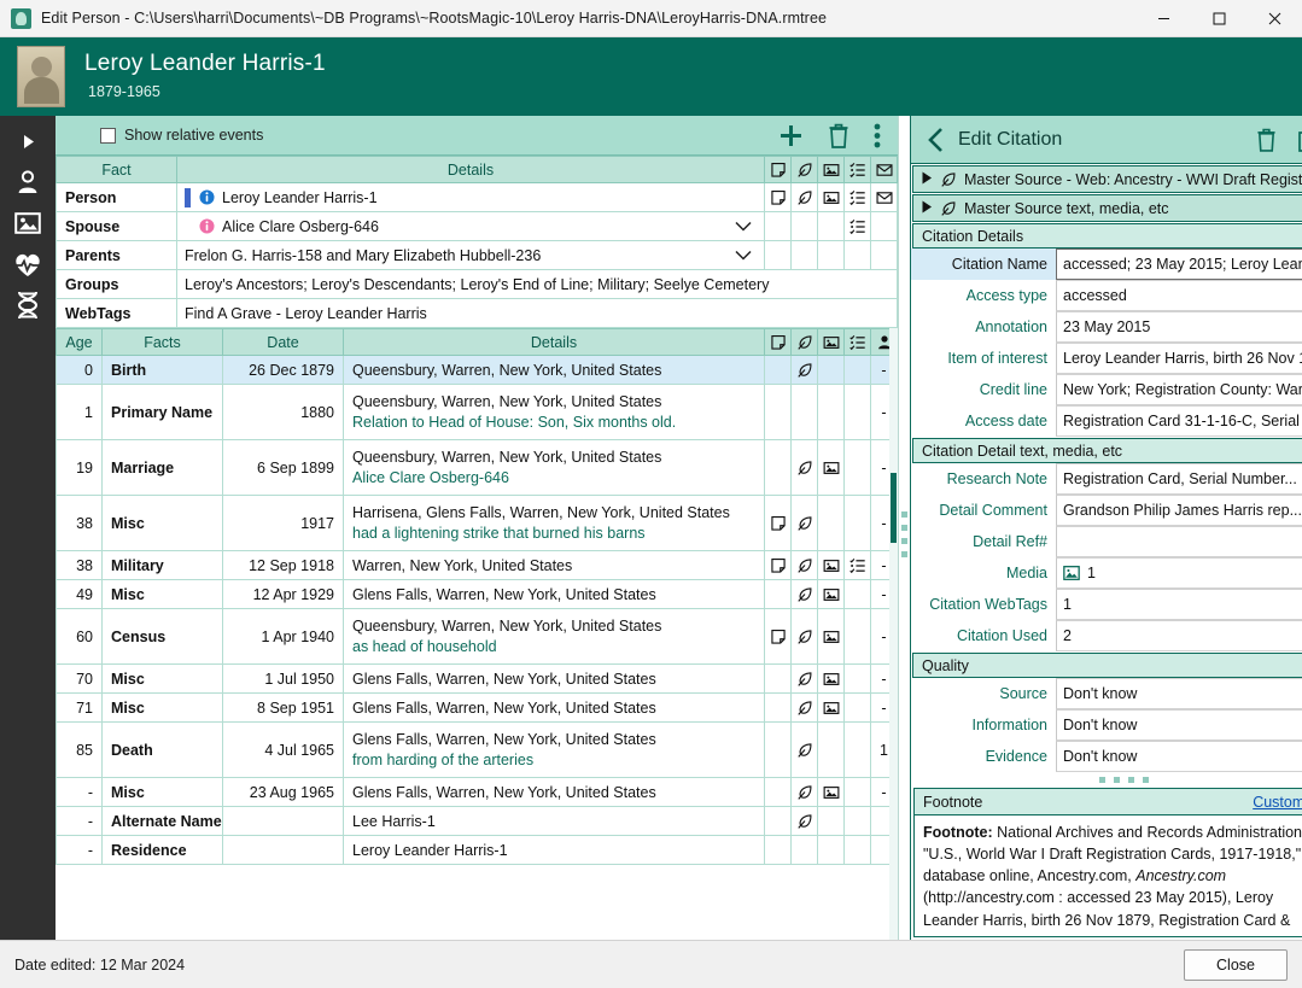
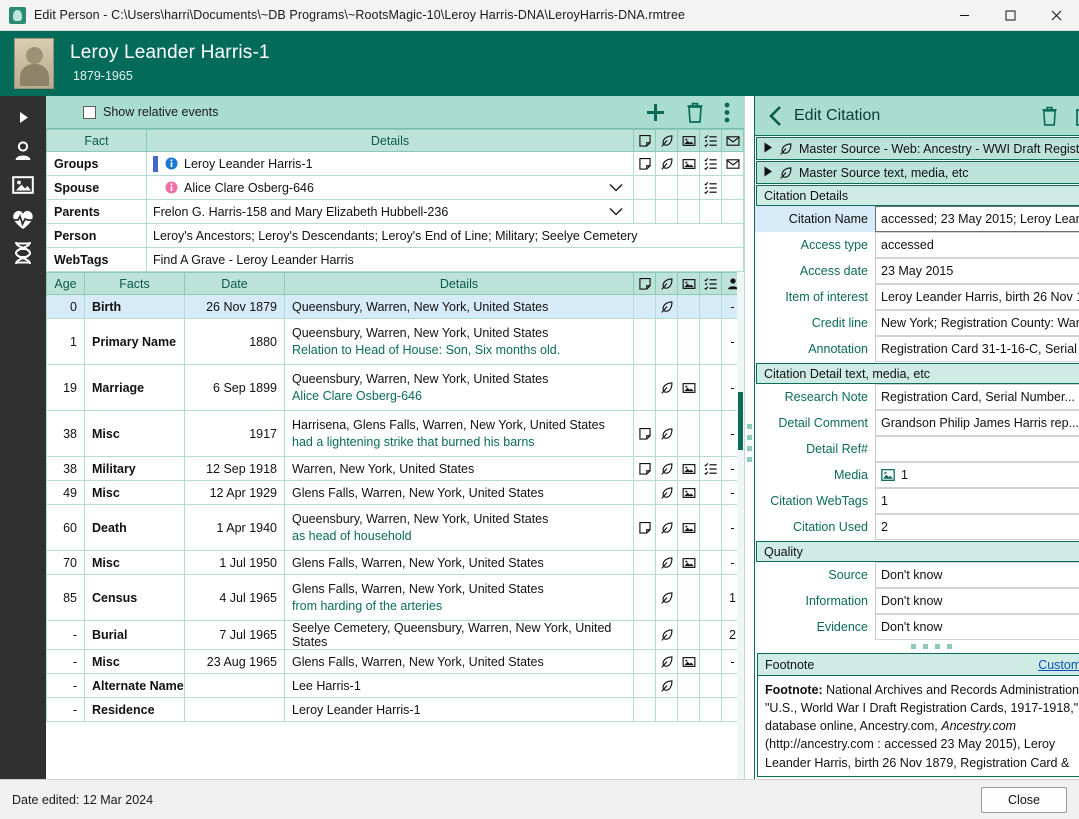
  Edit Person - C:\Users\harri\Documents\~DB Programs\~RootsMagic-10\Leroy Harris-DNA\LeroyHarris-DNA.rmtree
  Leroy Leander Harris-1
  1879-1965
  Show relative events
  Fact	Details
- Person	Leroy Leander Harris-1
+ Groups	Leroy Leander Harris-1
  Spouse	Alice Clare Osberg-646
  Parents	Frelon G. Harris-158 and Mary Elizabeth Hubbell-236
- Groups	Leroy's Ancestors; Leroy's Descendants; Leroy's End of Line; Military; Seelye Cemetery
+ Person	Leroy's Ancestors; Leroy's Descendants; Leroy's End of Line; Military; Seelye Cemetery
  WebTags	Find A Grave - Leroy Leander Harris
  Age	Facts	Date	Details
- 0	Birth	26 Dec 1879	Queensbury, Warren, New York, United States					-
+ 0	Birth	26 Nov 1879	Queensbury, Warren, New York, United States					-
  1	Primary Name	1880	Queensbury, Warren, New York, United StatesRelation to Head of House: Son, Six months old.					-
  19	Marriage	6 Sep 1899	Queensbury, Warren, New York, United StatesAlice Clare Osberg-646					-
  38	Misc	1917	Harrisena, Glens Falls, Warren, New York, United Stateshad a lightening strike that burned his barns					-
  38	Military	12 Sep 1918	Warren, New York, United States					-
  49	Misc	12 Apr 1929	Glens Falls, Warren, New York, United States					-
- 60	Census	1 Apr 1940	Queensbury, Warren, New York, United Statesas head of household					-
+ 60	Death	1 Apr 1940	Queensbury, Warren, New York, United Statesas head of household					-
  70	Misc	1 Jul 1950	Glens Falls, Warren, New York, United States					-
- 71	Misc	8 Sep 1951	Glens Falls, Warren, New York, United States					-
- 85	Death	4 Jul 1965	Glens Falls, Warren, New York, United Statesfrom harding of the arteries					1
+ 85	Census	4 Jul 1965	Glens Falls, Warren, New York, United Statesfrom harding of the arteries					1
+ -	Burial	7 Jul 1965	Seelye Cemetery, Queensbury, Warren, New York, United States					2
  -	Misc	23 Aug 1965	Glens Falls, Warren, New York, United States					-
  -	Alternate Name		Lee Harris-1
  -	Residence		Leroy Leander Harris-1
  Edit Citation
  Master Source - Web: Ancestry - WWI Draft Regist
  Master Source text, media, etc
  Citation Details
  Citation Name
  accessed; 23 May 2015; Leroy Lea
  Access type
  accessed
- Annotation
+ Access date
  23 May 2015
  Item of interest
  Leroy Leander Harris, birth 26 Nov
  Credit line
  New York; Registration County: War
- Access date
+ Annotation
  Registration Card 31-1-16-C, Serial
  Citation Detail text, media, etc
  Research Note
  Registration Card, Serial Number...
  Detail Comment
  Grandson Philip James Harris rep...
  Detail Ref#
  Media
  1
  Citation WebTags
  1
  Citation Used
  2
  Quality
  Source
  Don't know
  Information
  Don't know
  Evidence
  Don't know
  Footnote
  Footnote: National Archives and Records Administration "U.S., World War I Draft Registration Cards, 1917-1918," database online, Ancestry.com, Ancestry.com (http://ancestry.com : accessed 23 May 2015), Leroy Leander Harris, birth 26 Nov 1879, Registration Card &
  Date edited: 12 Mar 2024
  Close
